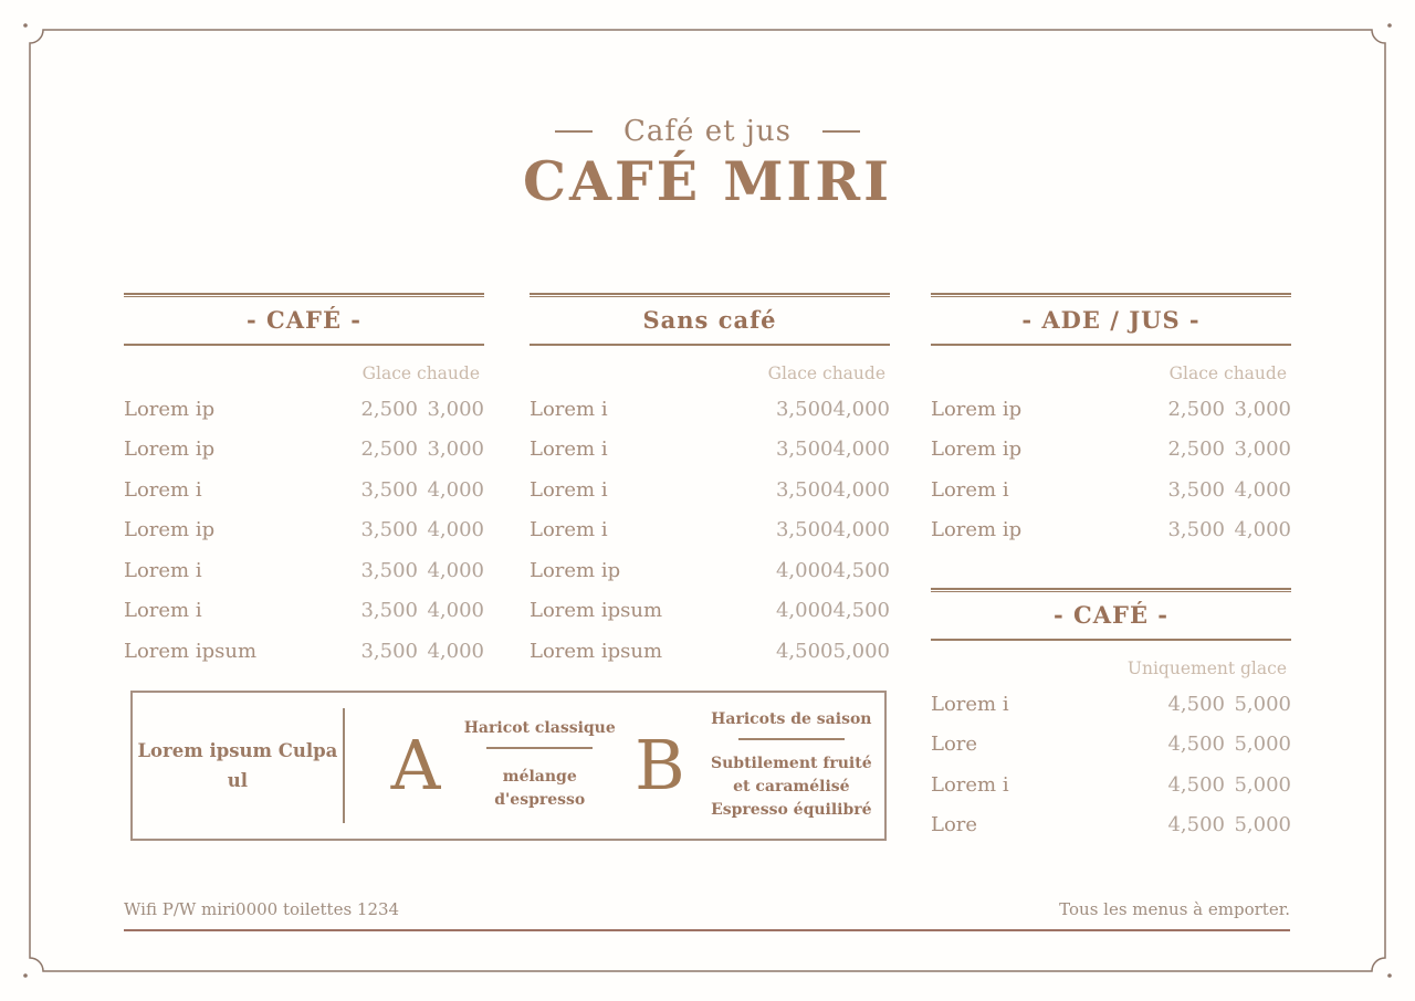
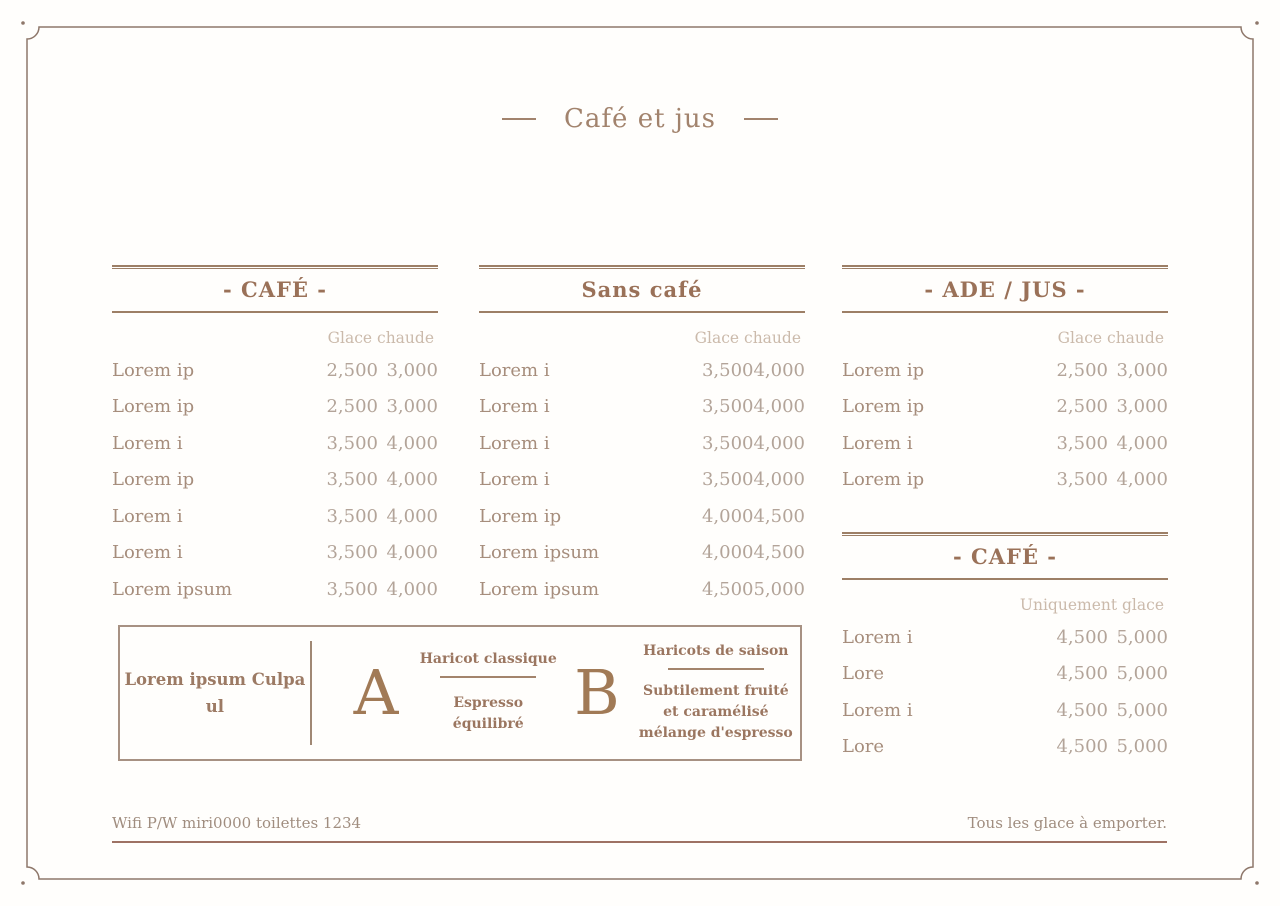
  Café et jus
- CAFÉ MIRI
  - CAFÉ -
  Glace chaude
  Lorem ip
  2,500
  3,000
  Lorem ip
  2,500
  3,000
  Lorem i
  3,500
  4,000
  Lorem ip
  3,500
  4,000
  Lorem i
  3,500
  4,000
  Lorem i
  3,500
  4,000
  Lorem ipsum
  3,500
  4,000
  Sans café
  Glace chaude
  Lorem i
  3,500
  4,000
  Lorem i
  3,500
  4,000
  Lorem i
  3,500
  4,000
  Lorem i
  3,500
  4,000
  Lorem ip
  4,000
  4,500
  Lorem ipsum
  4,000
  4,500
  Lorem ipsum
  4,500
  5,000
  - ADE / JUS -
  Glace chaude
  Lorem ip
  2,500
  3,000
  Lorem ip
  2,500
  3,000
  Lorem i
  3,500
  4,000
  Lorem ip
  3,500
  4,000
  - CAFÉ -
  Uniquement glace
  Lorem i
  4,500
  5,000
  Lore
  4,500
  5,000
  Lorem i
  4,500
  5,000
  Lore
  4,500
  5,000
  Lorem ipsum Culpa ul
  A
  Haricot classique
- mélange d'espresso
+ Espresso équilibré
  B
  Haricots de saison
  Subtilement fruité
  et caramélisé
- Espresso équilibré
+ mélange d'espresso
  Wifi P/W miri0000 toilettes 1234
- Tous les menus à emporter.
+ Tous les glace à emporter.
